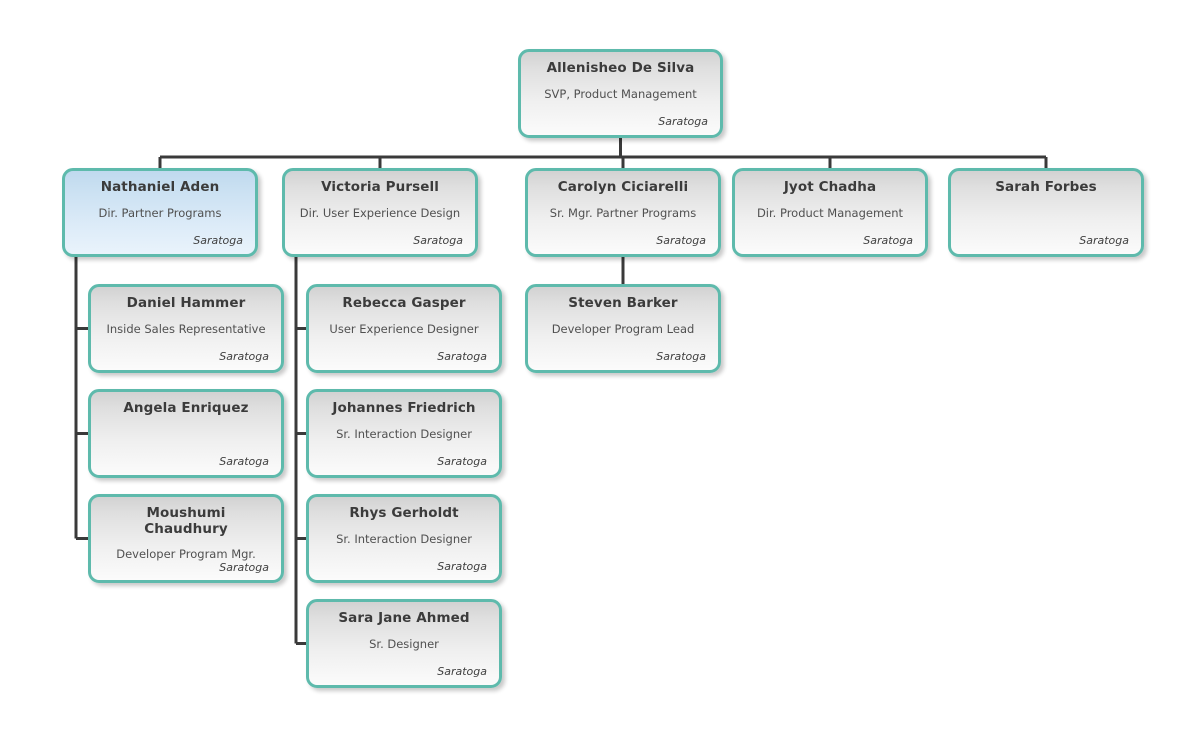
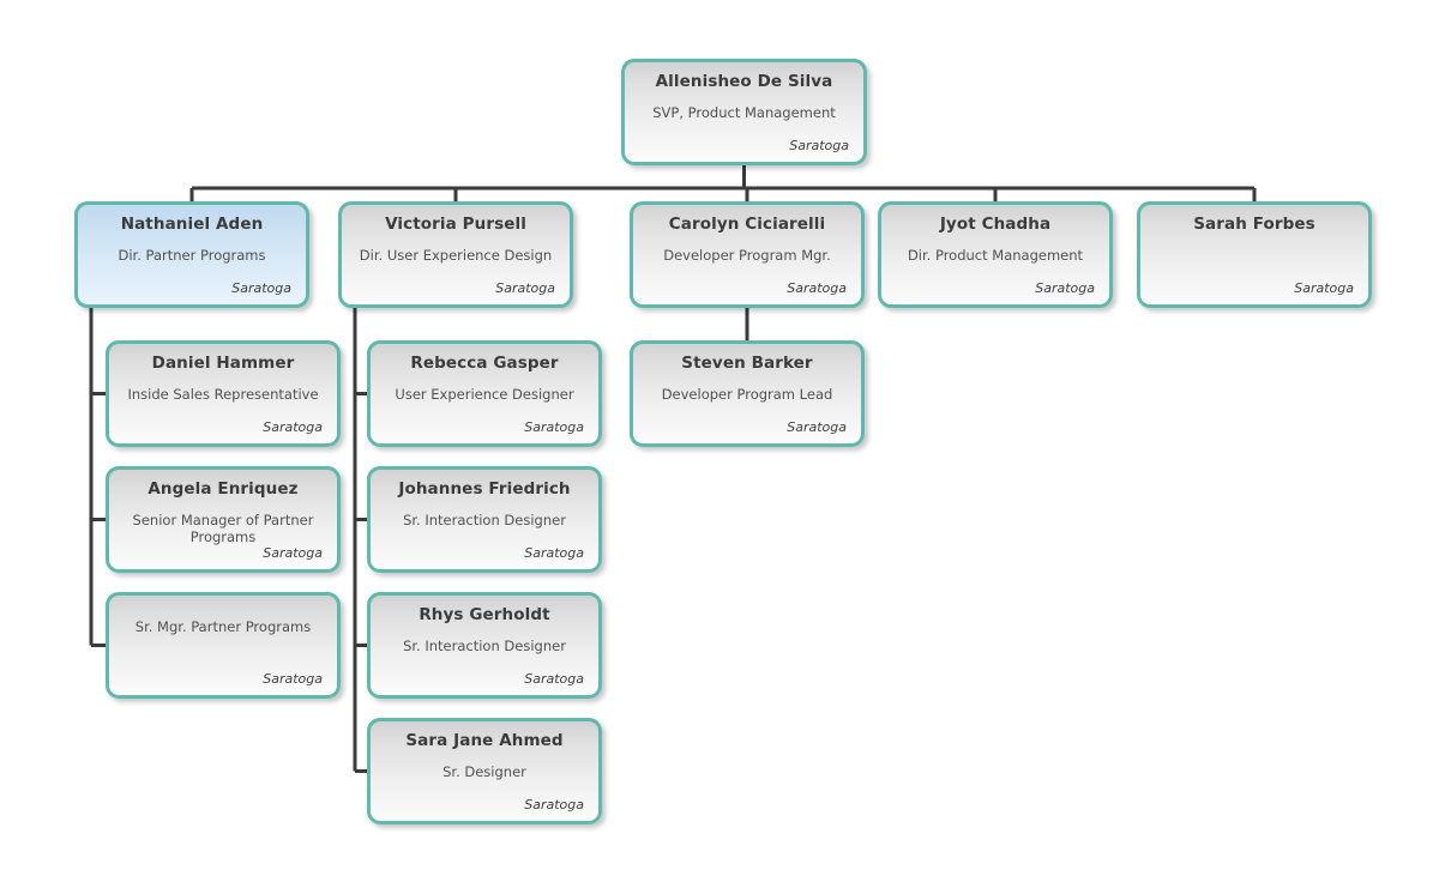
  Allenisheo De Silva
  SVP, Product Management
  Saratoga
  Nathaniel Aden
  Dir. Partner Programs
  Saratoga
  Victoria Pursell
  Dir. User Experience Design
  Saratoga
  Carolyn Ciciarelli
- Sr. Mgr. Partner Programs
+ Developer Program Mgr.
  Saratoga
  Jyot Chadha
  Dir. Product Management
  Saratoga
  Sarah Forbes
  Saratoga
  Daniel Hammer
  Inside Sales Representative
  Saratoga
  Angela Enriquez
+ Senior Manager of Partner Programs
  Saratoga
- Moushumi Chaudhury
- Developer Program Mgr.
+ Sr. Mgr. Partner Programs
  Saratoga
  Rebecca Gasper
  User Experience Designer
  Saratoga
  Johannes Friedrich
  Sr. Interaction Designer
  Saratoga
  Rhys Gerholdt
  Sr. Interaction Designer
  Saratoga
  Sara Jane Ahmed
  Sr. Designer
  Saratoga
  Steven Barker
  Developer Program Lead
  Saratoga
